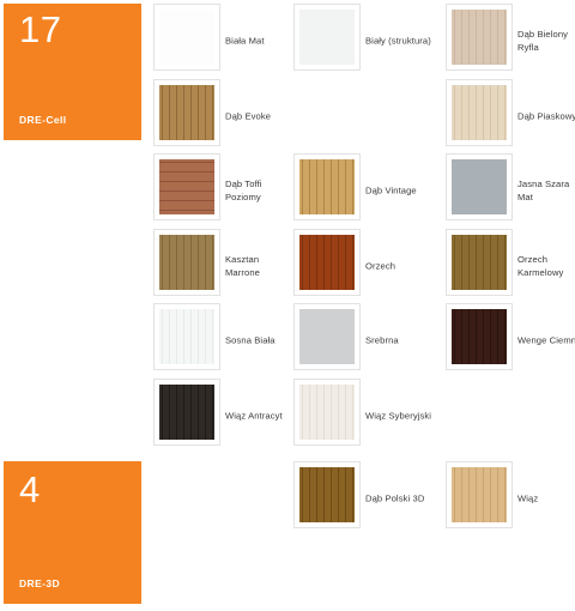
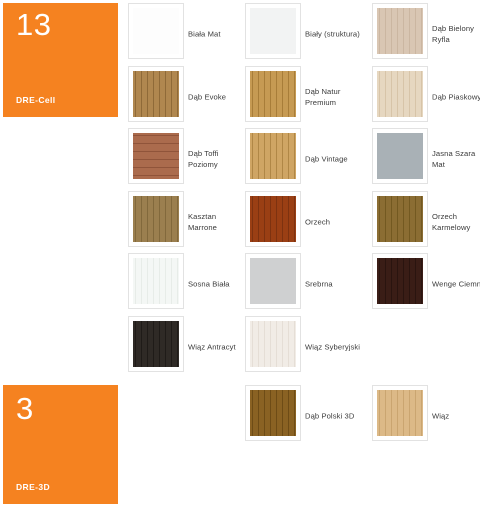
- 17
+ 13
  DRE-Cell
- 4
+ 3
  DRE-3D
  Biała Mat
  Biały (struktura)
  Dąb Bielony Ryfla
  Dąb Evoke
+ Dąb Natur Premium
  Dąb Piaskowy
  Dąb Toffi Poziomy
  Dąb Vintage
  Jasna Szara Mat
  Kasztan Marrone
  Orzech
  Orzech Karmelowy
  Sosna Biała
  Srebrna
  Wenge Ciemn
  Wiąz Antracyt
  Wiąz Syberyjski
  Dąb Polski 3D
  Wiąz
